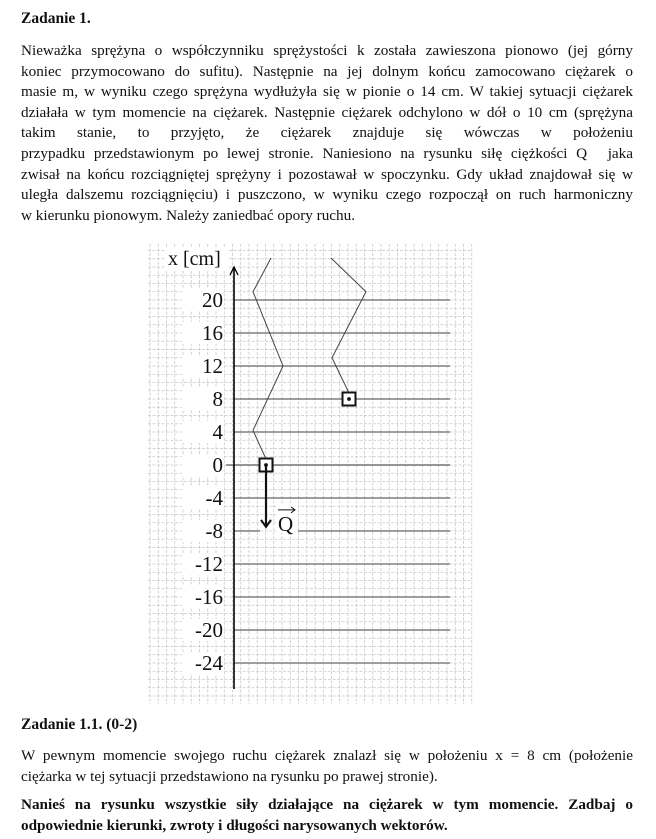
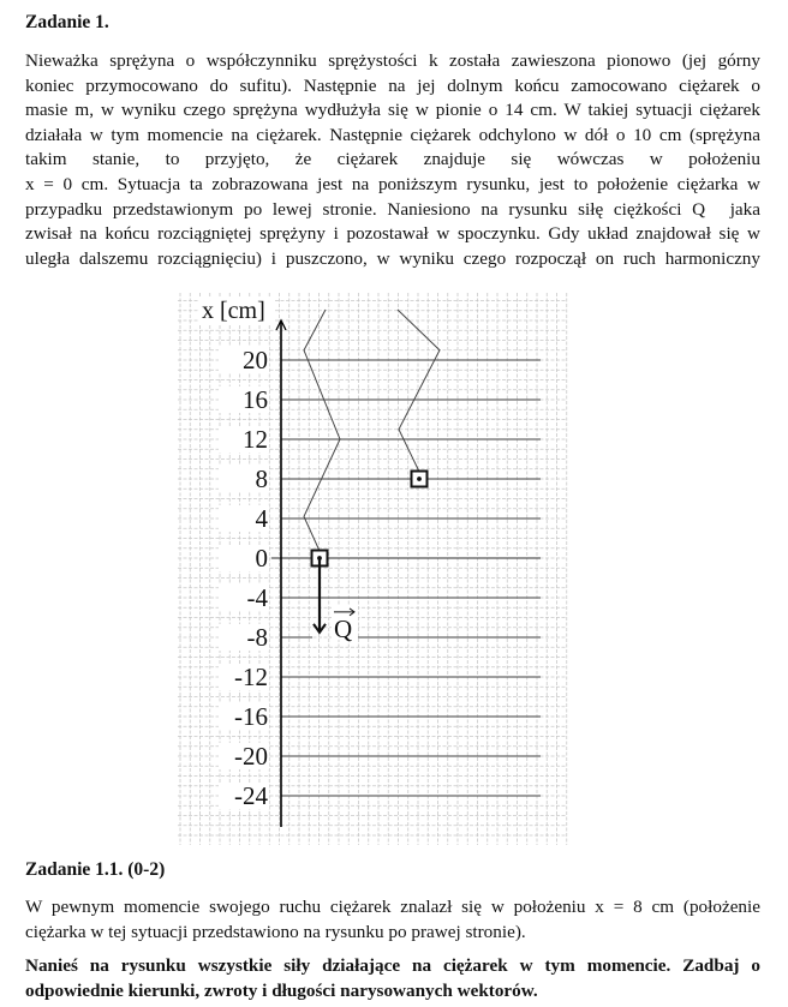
  Zadanie 1.
  Nieważka sprężyna o współczynniku sprężystości k została zawieszona pionowo (jej górny
  koniec przymocowano do sufitu). Następnie na jej dolnym końcu zamocowano ciężarek o
  masie m, w wyniku czego sprężyna wydłużyła się w pionie o 14 cm. W takiej sytuacji ciężarek
  działała w tym momencie na ciężarek. Następnie ciężarek odchylono w dół o 10 cm (sprężyna
  takim stanie, to przyjęto, że ciężarek znajduje się wówczas w położeniu
+ x = 0 cm. Sytuacja ta zobrazowana jest na poniższym rysunku, jest to położenie ciężarka w
  przypadku przedstawionym po lewej stronie. Naniesiono na rysunku siłę ciężkości Q⃗ jaka
  zwisał na końcu rozciągniętej sprężyny i pozostawał w spoczynku. Gdy układ znajdował się w
  uległa dalszemu rozciągnięciu) i puszczono, w wyniku czego rozpoczął on ruch harmoniczny
- w kierunku pionowym. Należy zaniedbać opory ruchu.
  20
  16
  12
  8
  4
  0
  -4
  -8
  -12
  -16
  -20
  -24
  x [cm]
  Q
  Zadanie 1.1. (0-2)
  W pewnym momencie swojego ruchu ciężarek znalazł się w położeniu x = 8 cm (położenie
  ciężarka w tej sytuacji przedstawiono na rysunku po prawej stronie).
  Nanieś na rysunku wszystkie siły działające na ciężarek w tym momencie. Zadbaj o
  odpowiednie kierunki, zwroty i długości narysowanych wektorów.
